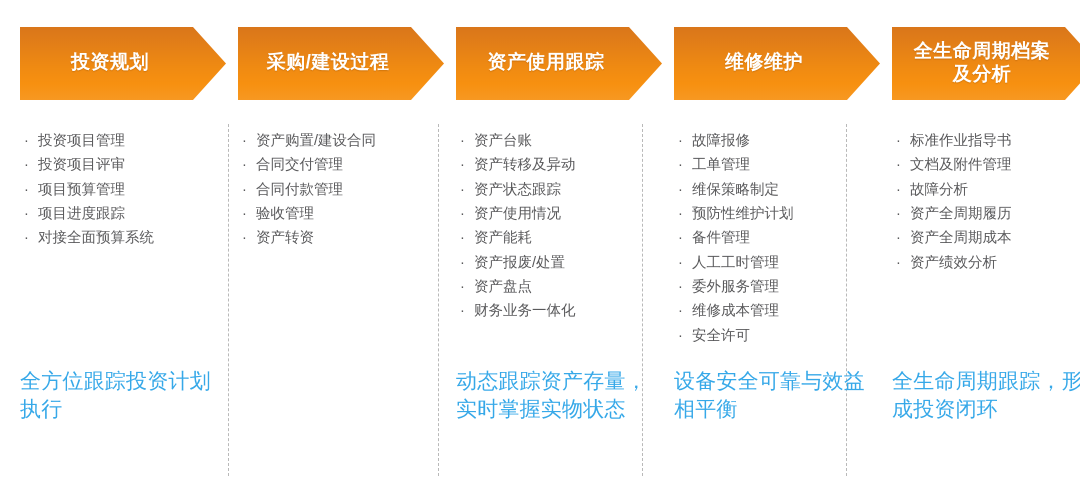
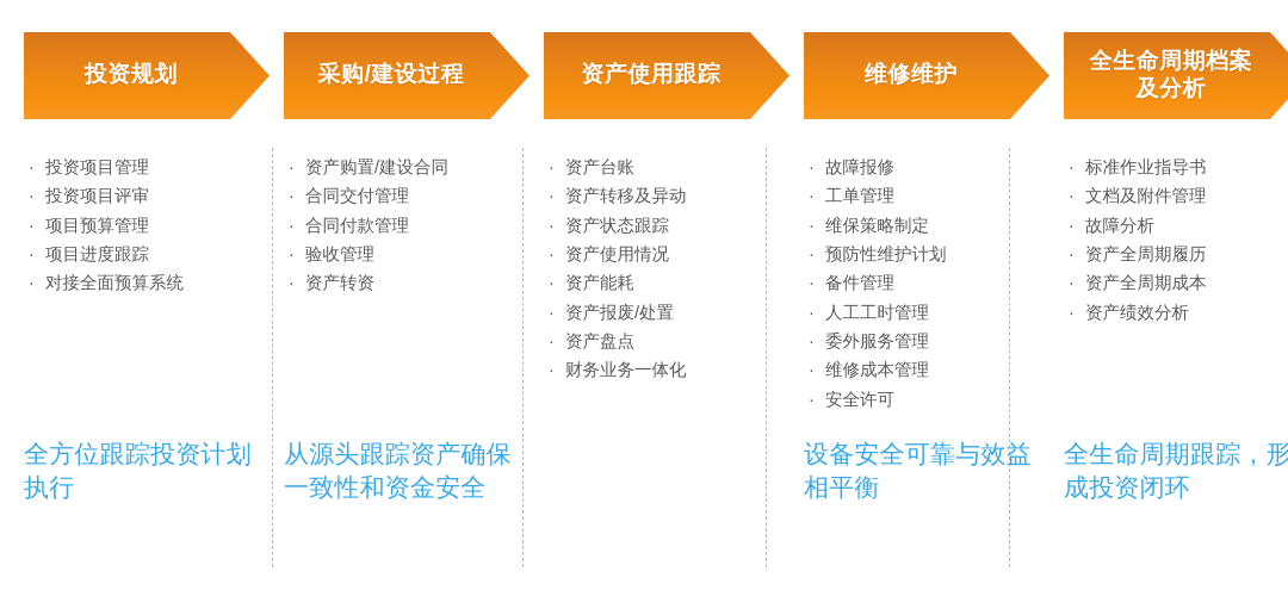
  投资规划
  ·
  投资项目管理
  ·
  投资项目评审
  ·
  项目预算管理
  ·
  项目进度跟踪
  ·
  对接全面预算系统
  全方位跟踪投资计划执行
  采购/建设过程
  ·
  资产购置/建设合同
  ·
  合同交付管理
  ·
  合同付款管理
  ·
  验收管理
  ·
  资产转资
+ 从源头跟踪资产确保一致性和资金安全
  资产使用跟踪
  ·
  资产台账
  ·
  资产转移及异动
  ·
  资产状态跟踪
  ·
  资产使用情况
  ·
  资产能耗
  ·
  资产报废/处置
  ·
  资产盘点
  ·
  财务业务一体化
- 动态跟踪资产存量，实时掌握实物状态
  维修维护
  ·
  故障报修
  ·
  工单管理
  ·
  维保策略制定
  ·
  预防性维护计划
  ·
  备件管理
  ·
  人工工时管理
  ·
  委外服务管理
  ·
  维修成本管理
  ·
  安全许可
  设备安全可靠与效益相平衡
  全生命周期档案
  及分析
  ·
  标准作业指导书
  ·
  文档及附件管理
  ·
  故障分析
  ·
  资产全周期履历
  ·
  资产全周期成本
  ·
  资产绩效分析
  全生命周期跟踪，形成投资闭环
